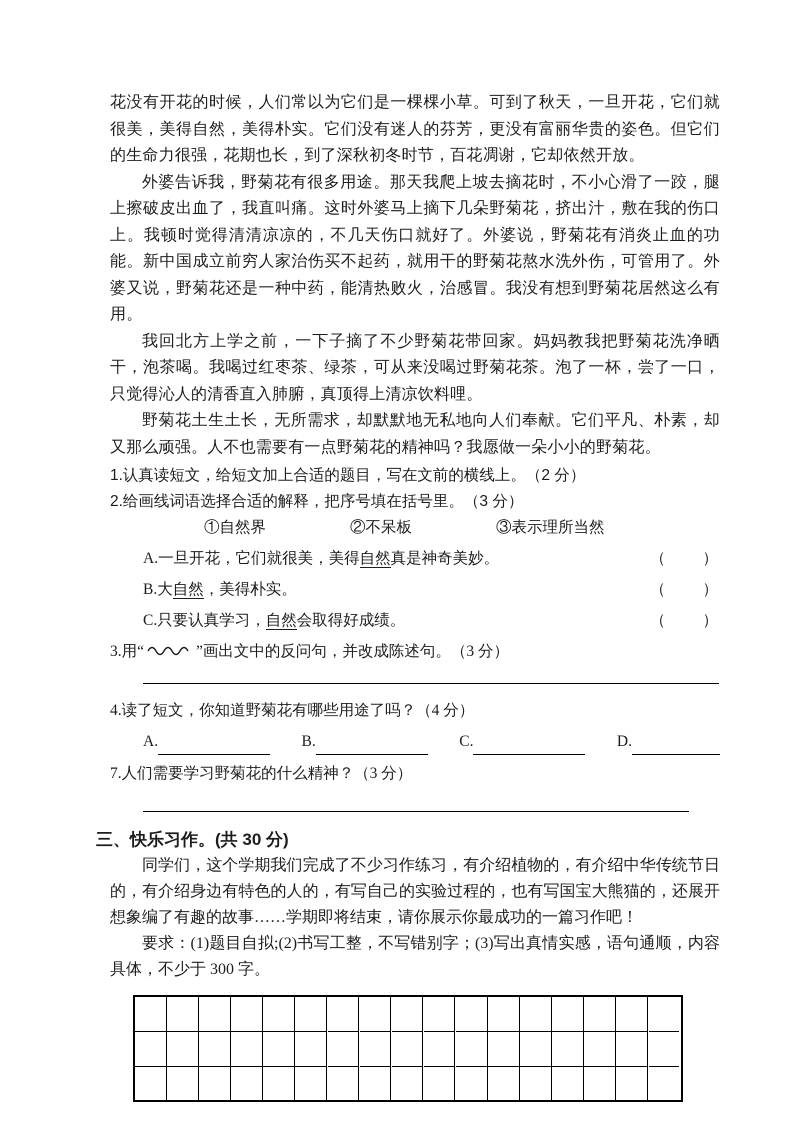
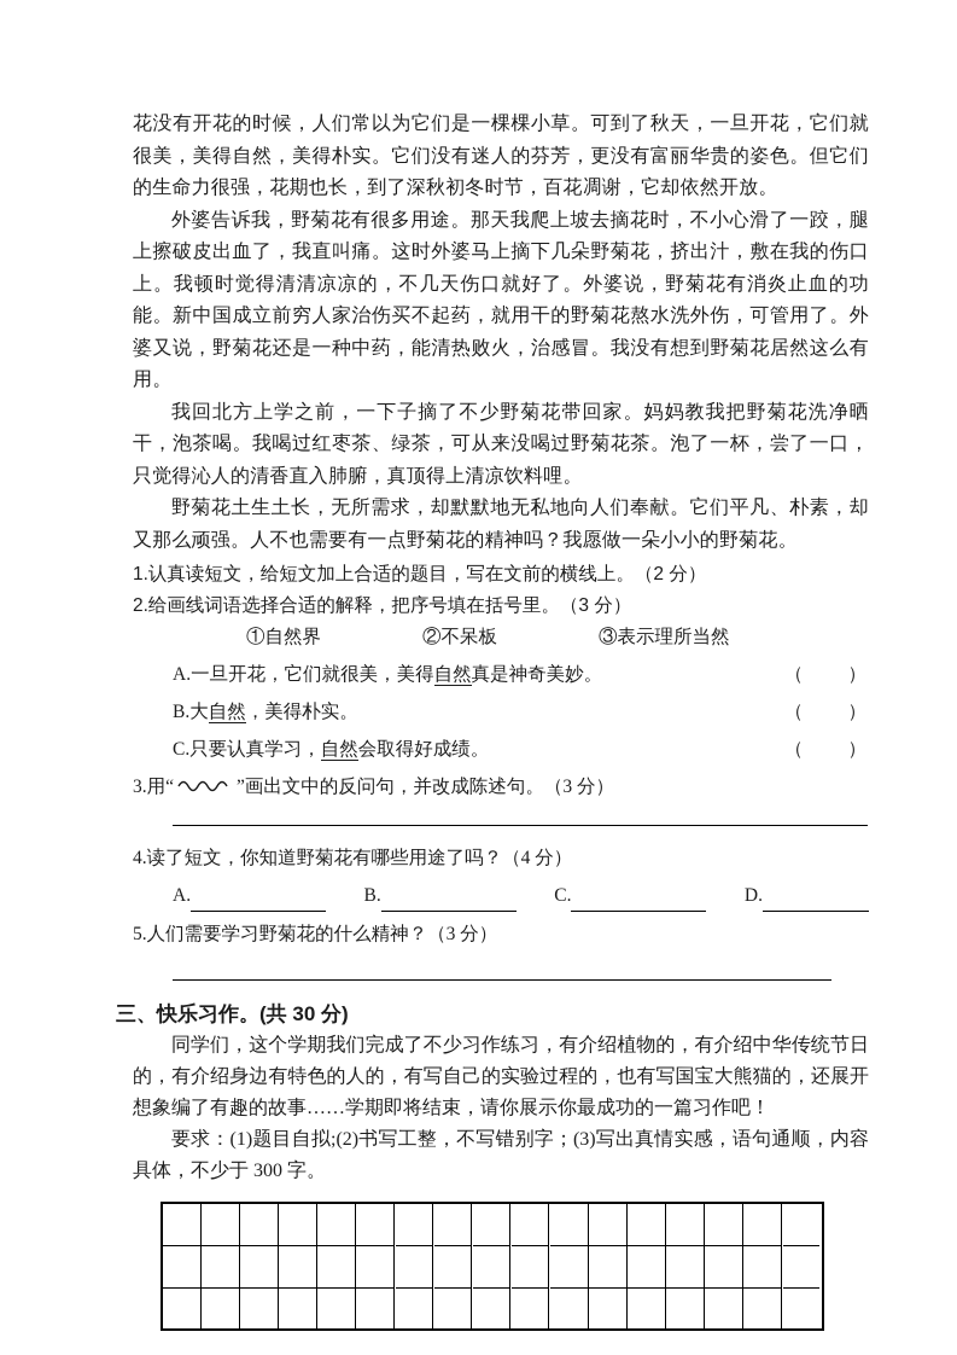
  花没有开花的时候，人们常以为它们是一棵棵小草。可到了秋天，一旦开花，它们就很美，美得自然，美得朴实。它们没有迷人的芬芳，更没有富丽华贵的姿色。但它们的生命力很强，花期也长，到了深秋初冬时节，百花凋谢，它却依然开放。
  外婆告诉我，野菊花有很多用途。那天我爬上坡去摘花时，不小心滑了一跤，腿上擦破皮出血了，我直叫痛。这时外婆马上摘下几朵野菊花，挤出汁，敷在我的伤口上。我顿时觉得清清凉凉的，不几天伤口就好了。外婆说，野菊花有消炎止血的功能。新中国成立前穷人家治伤买不起药，就用干的野菊花熬水洗外伤，可管用了。外婆又说，野菊花还是一种中药，能清热败火，治感冒。我没有想到野菊花居然这么有用。
  我回北方上学之前，一下子摘了不少野菊花带回家。妈妈教我把野菊花洗净晒干，泡茶喝。我喝过红枣茶、绿茶，可从来没喝过野菊花茶。泡了一杯，尝了一口，只觉得沁人的清香直入肺腑，真顶得上清凉饮料哩。
  野菊花土生土长，无所需求，却默默地无私地向人们奉献。它们平凡、朴素，却又那么顽强。人不也需要有一点野菊花的精神吗？我愿做一朵小小的野菊花。
  1.认真读短文，给短文加上合适的题目，写在文前的横线上。（2 分）
  2.给画线词语选择合适的解释，把序号填在括号里。（3 分）
  ①自然界
  ②不呆板
  ③表示理所当然
  A.一旦开花，它们就很美，美得自然真是神奇美妙。
  （ ）
  B.大自然，美得朴实。
  （ ）
  C.只要认真学习，自然会取得好成绩。
  （ ）
  3.用“ ”画出文中的反问句，并改成陈述句。（3 分）
  4.读了短文，你知道野菊花有哪些用途了吗？（4 分）
  A.
  B.
  C.
  D.
- 7.人们需要学习野菊花的什么精神？（3 分）
+ 5.人们需要学习野菊花的什么精神？（3 分）
  三、快乐习作。(共 30 分)
  同学们，这个学期我们完成了不少习作练习，有介绍植物的，有介绍中华传统节日的，有介绍身边有特色的人的，有写自己的实验过程的，也有写国宝大熊猫的，还展开想象编了有趣的故事……学期即将结束，请你展示你最成功的一篇习作吧！
  要求：(1)题目自拟;(2)书写工整，不写错别字；(3)写出真情实感，语句通顺，内容具体，不少于 300 字。
